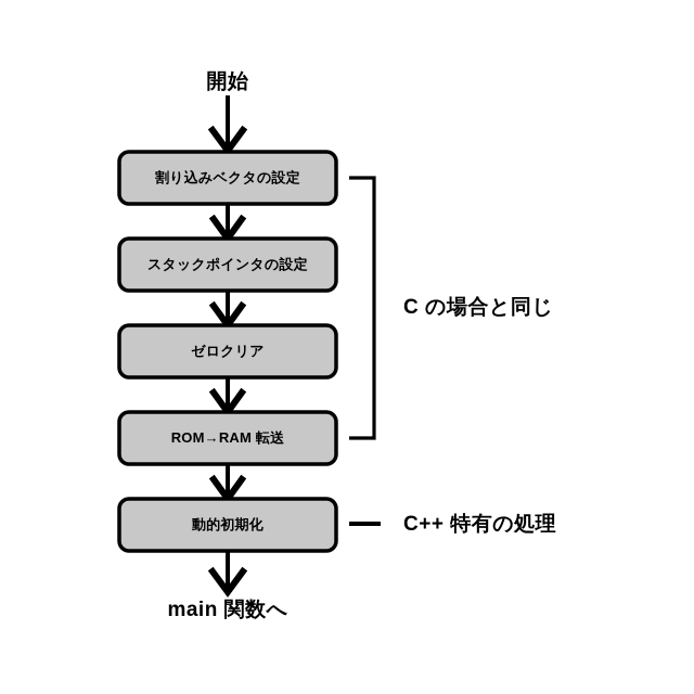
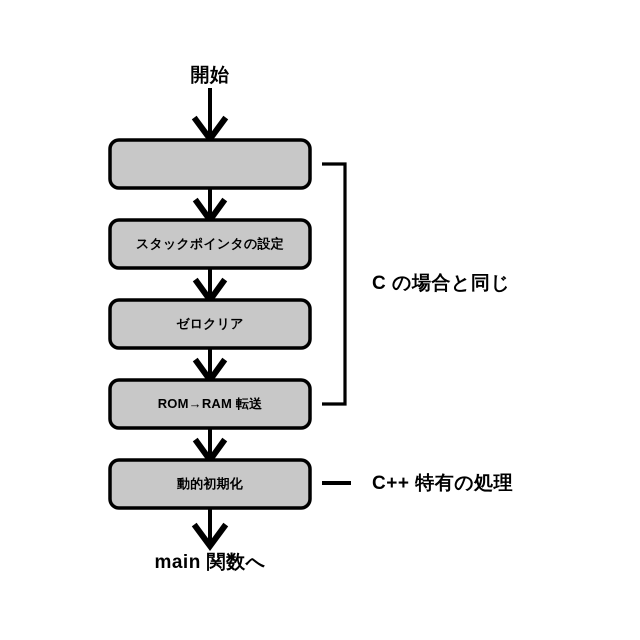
  開始
- 割り込みベクタの設定
  スタックポインタの設定
  ゼロクリア
  ROM→RAM 転送
  動的初期化
  C の場合と同じ
  C++ 特有の処理
  main 関数へ
